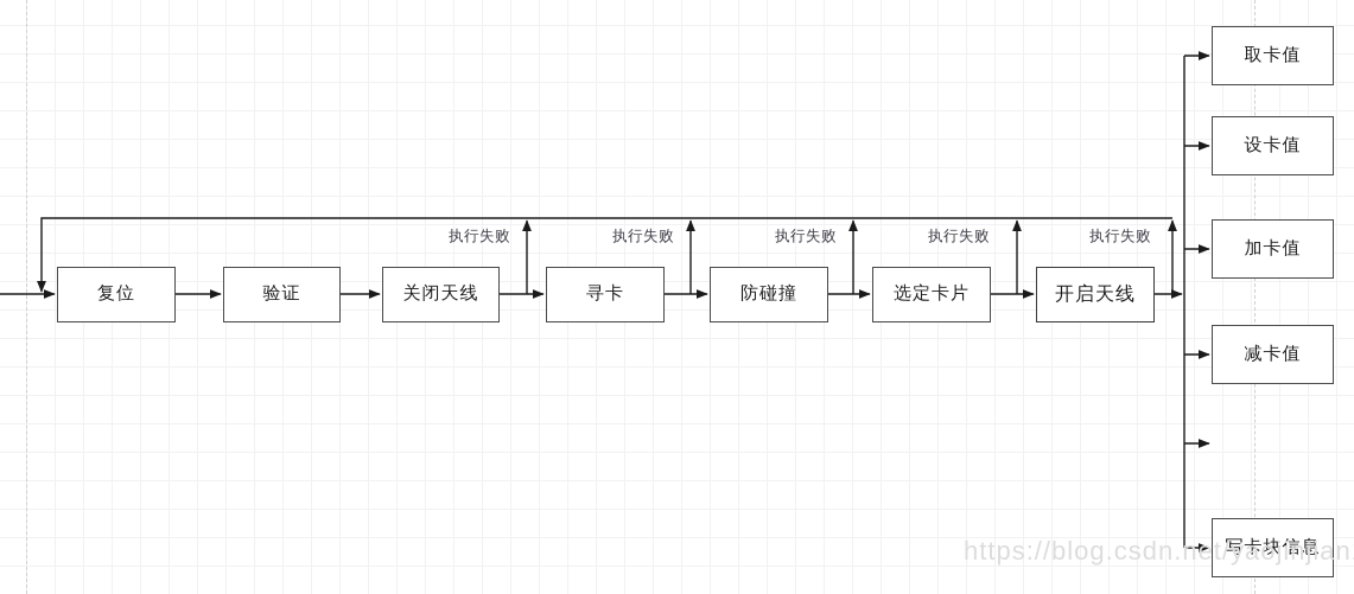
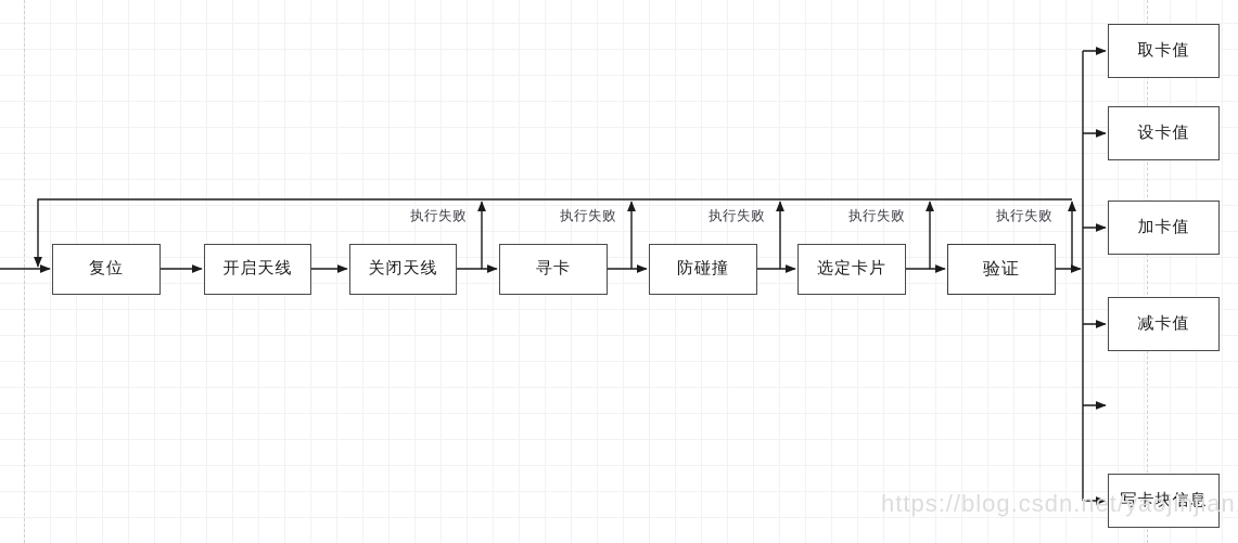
  复位
- 验证
+ 开启天线
  关闭天线
  寻卡
  防碰撞
  选定卡片
- 开启天线
+ 验证
  取卡值
  设卡值
  加卡值
  减卡值
  写卡块信息
  执行失败
  执行失败
  执行失败
  执行失败
  执行失败
  https://blog.csdn.net/yaojinjian
